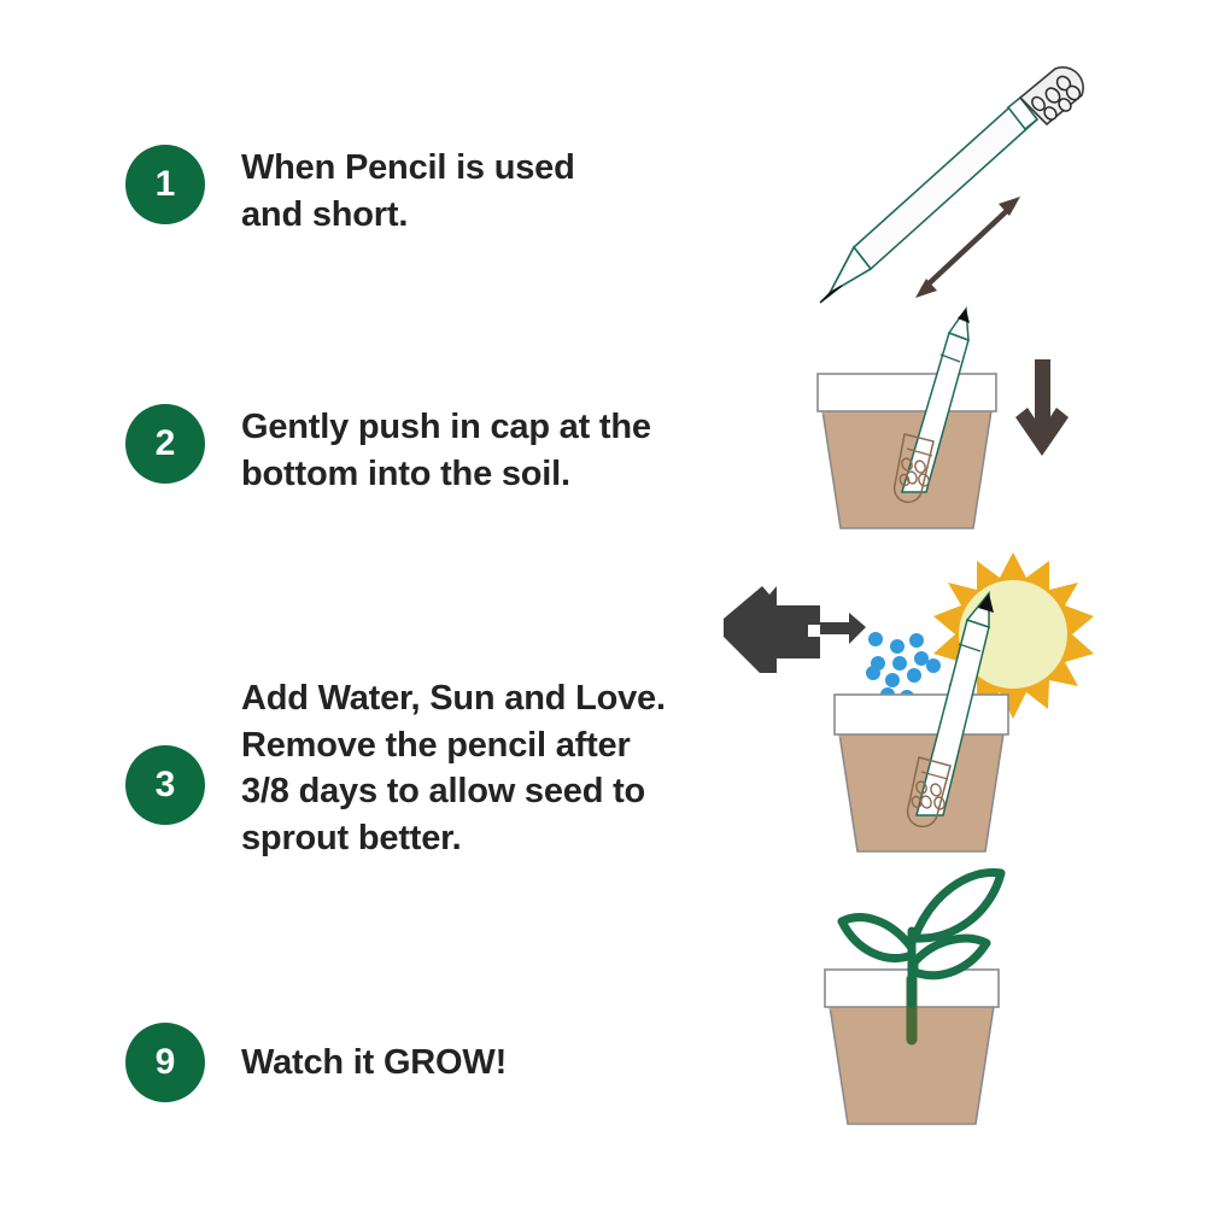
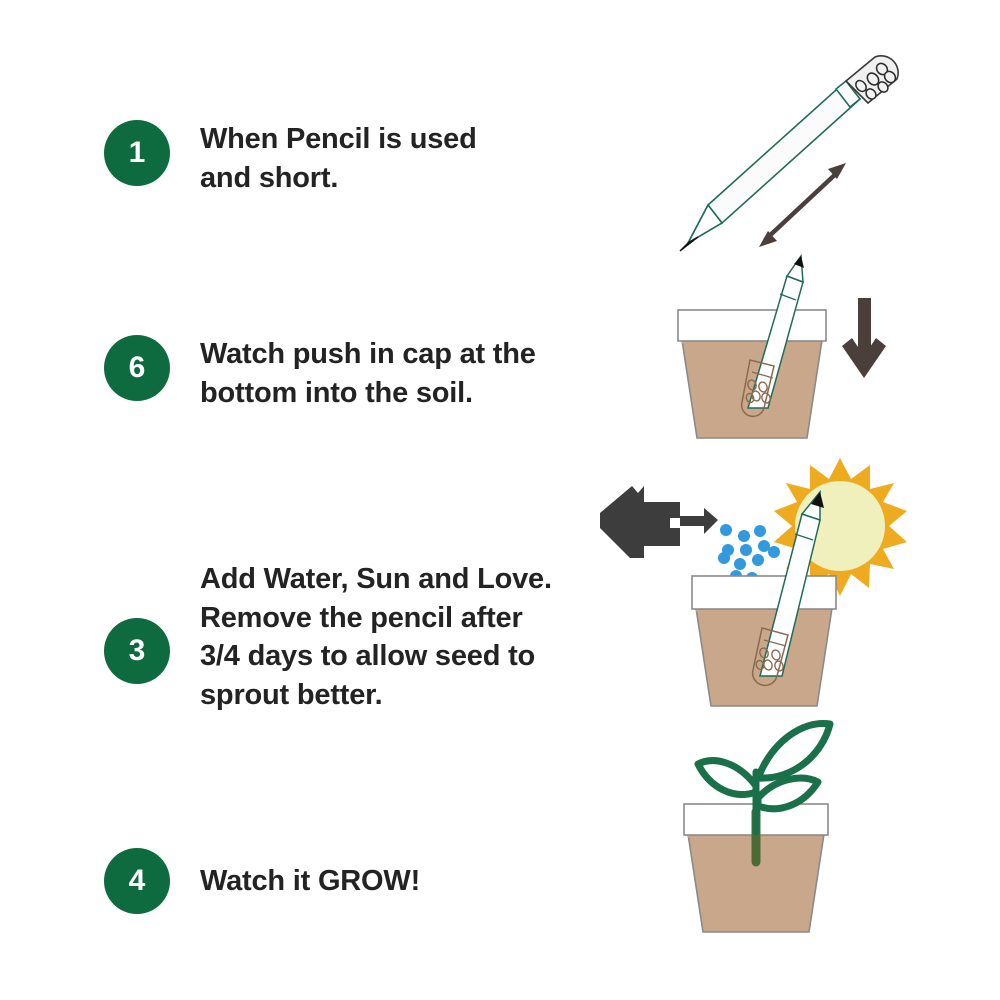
  1
  When Pencil is used
  and short.
- 2
+ 6
- Gently push in cap at the
+ Watch push in cap at the
  bottom into the soil.
  3
  Add Water, Sun and Love.
  Remove the pencil after
- 3/8 days to allow seed to
+ 3/4 days to allow seed to
  sprout better.
- 9
+ 4
  Watch it GROW!
